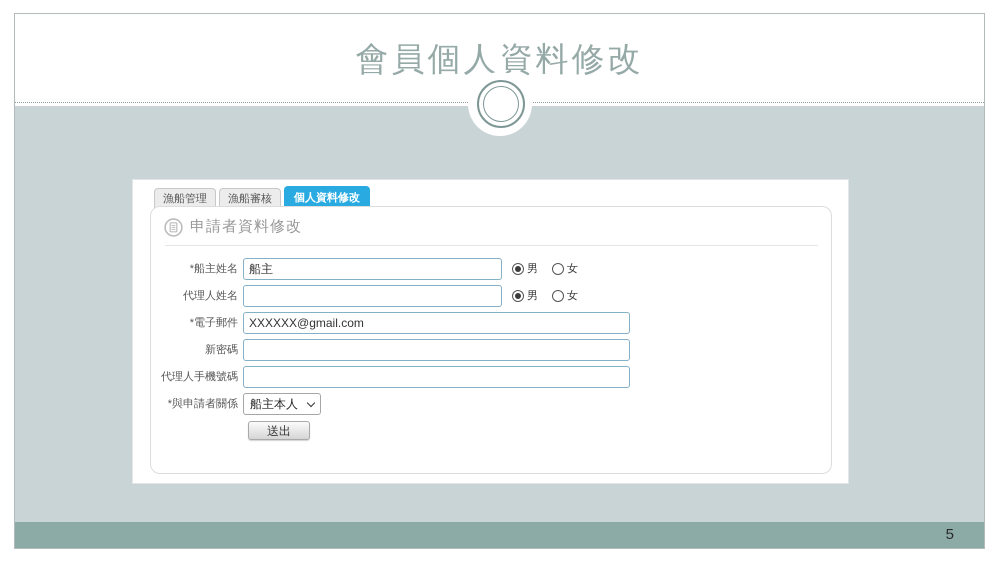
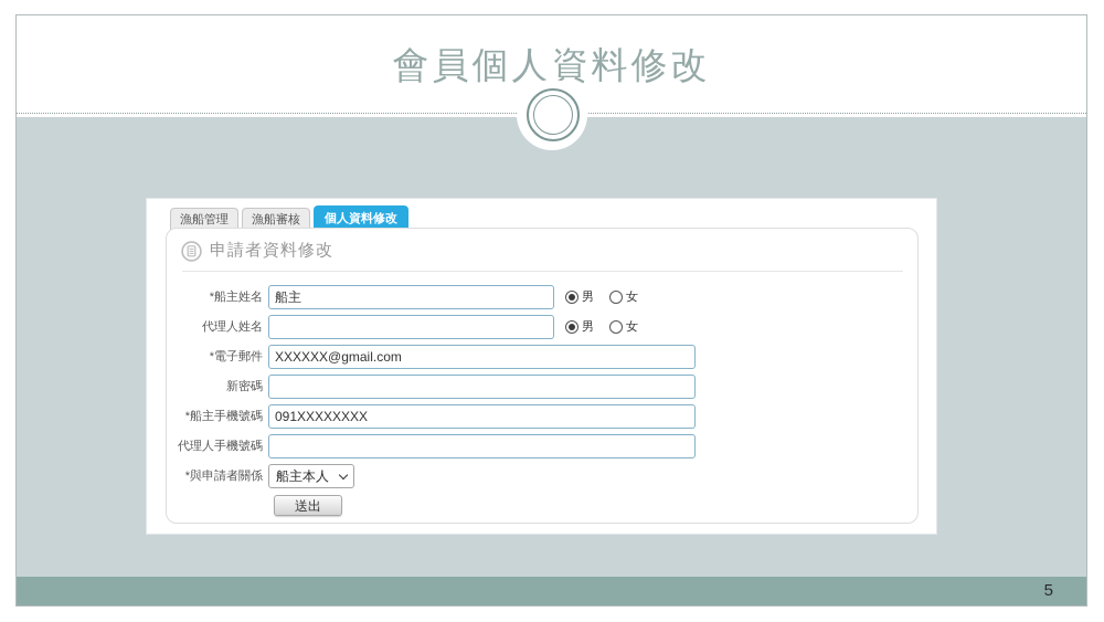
  會員個人資料修改
  漁船管理
  漁船審核
  個人資料修改
  申請者資料修改
  *船主姓名
  船主
  男
  女
  代理人姓名
  男
  女
  *電子郵件
  XXXXXX@gmail.com
  新密碼
+ *船主手機號碼
+ 091XXXXXXXX
  代理人手機號碼
  *與申請者關係
  船主本人
  送出
  5
